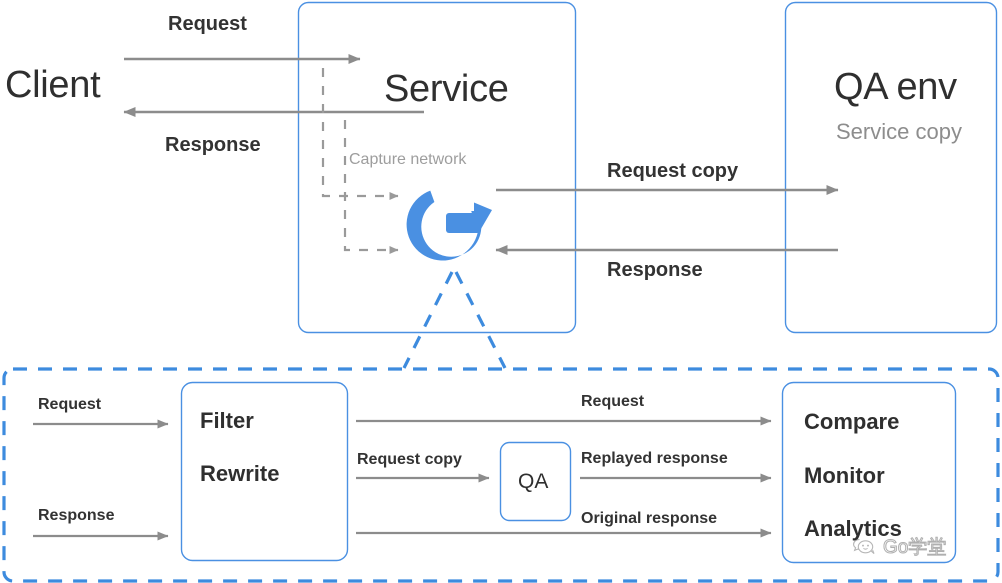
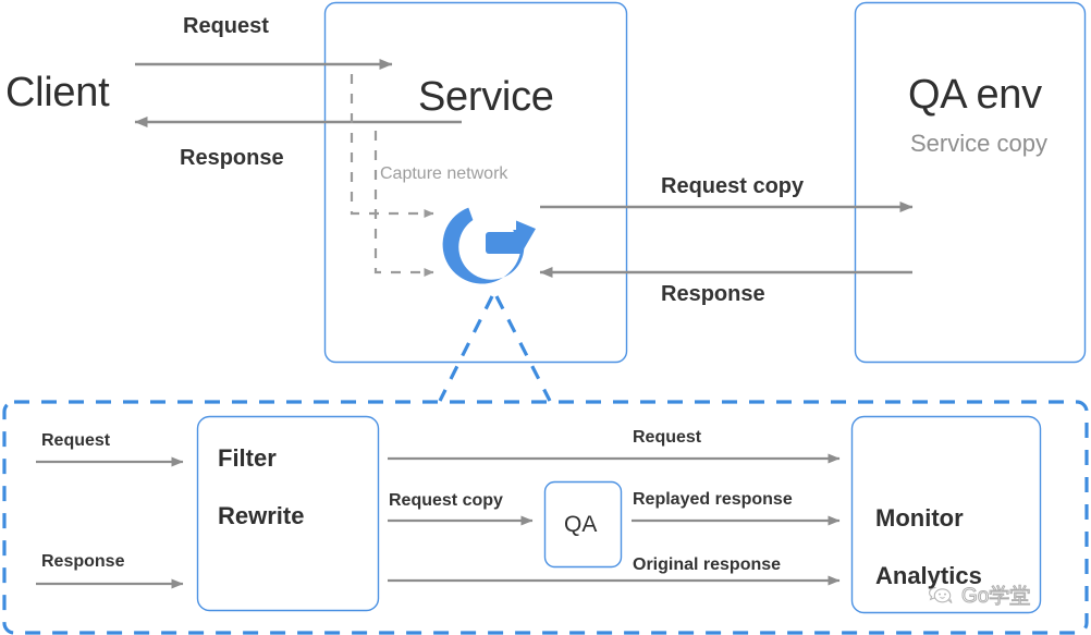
  Client
  Service
  QA env
  Service copy
  Request
  Response
  Capture network
  Request copy
  Response
  Request
  Response
  Filter
  Rewrite
  Request copy
  QA
  Request
  Replayed response
  Original response
- Compare
  Monitor
  Analytics
  Go学堂
